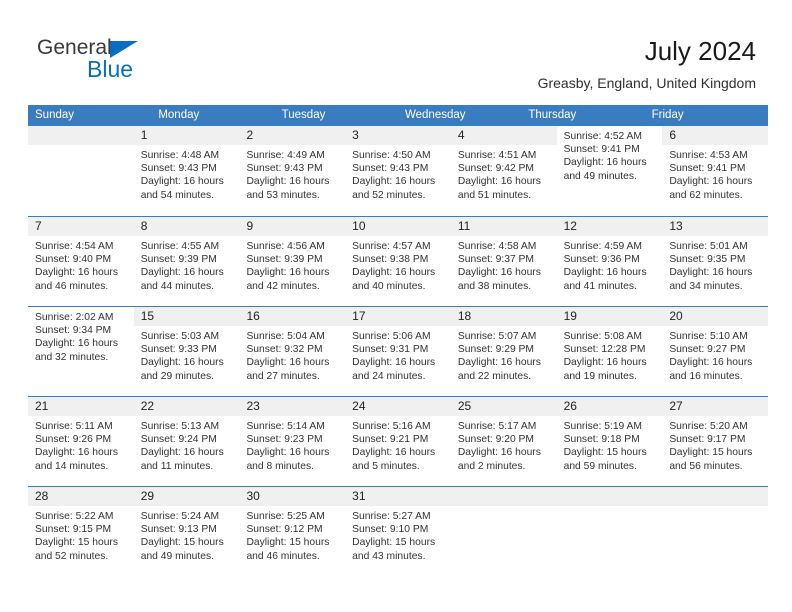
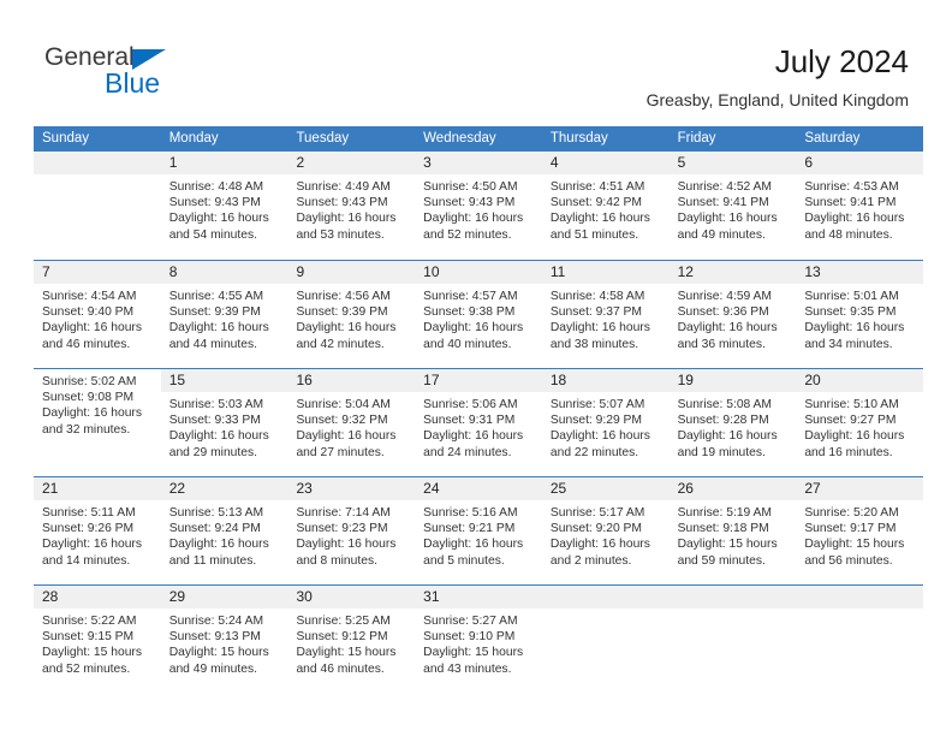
  General
  Blue
  July 2024
  Greasby, England, United Kingdom
  Sunday
  Monday
  Tuesday
  Wednesday
  Thursday
  Friday
+ Saturday
  1
  Sunrise: 4:48 AM
  Sunset: 9:43 PM
  Daylight: 16 hours
  and 54 minutes.
  2
  Sunrise: 4:49 AM
  Sunset: 9:43 PM
  Daylight: 16 hours
  and 53 minutes.
  3
  Sunrise: 4:50 AM
  Sunset: 9:43 PM
  Daylight: 16 hours
  and 52 minutes.
  4
  Sunrise: 4:51 AM
  Sunset: 9:42 PM
  Daylight: 16 hours
  and 51 minutes.
+ 5
  Sunrise: 4:52 AM
  Sunset: 9:41 PM
  Daylight: 16 hours
  and 49 minutes.
  6
  Sunrise: 4:53 AM
  Sunset: 9:41 PM
  Daylight: 16 hours
- and 62 minutes.
+ and 48 minutes.
  7
  Sunrise: 4:54 AM
  Sunset: 9:40 PM
  Daylight: 16 hours
  and 46 minutes.
  8
  Sunrise: 4:55 AM
  Sunset: 9:39 PM
  Daylight: 16 hours
  and 44 minutes.
  9
  Sunrise: 4:56 AM
  Sunset: 9:39 PM
  Daylight: 16 hours
  and 42 minutes.
  10
  Sunrise: 4:57 AM
  Sunset: 9:38 PM
  Daylight: 16 hours
  and 40 minutes.
  11
  Sunrise: 4:58 AM
  Sunset: 9:37 PM
  Daylight: 16 hours
  and 38 minutes.
  12
  Sunrise: 4:59 AM
  Sunset: 9:36 PM
  Daylight: 16 hours
- and 41 minutes.
+ and 36 minutes.
  13
  Sunrise: 5:01 AM
  Sunset: 9:35 PM
  Daylight: 16 hours
  and 34 minutes.
- Sunrise: 2:02 AM
+ Sunrise: 5:02 AM
- Sunset: 9:34 PM
+ Sunset: 9:08 PM
  Daylight: 16 hours
  and 32 minutes.
  15
  Sunrise: 5:03 AM
  Sunset: 9:33 PM
  Daylight: 16 hours
  and 29 minutes.
  16
  Sunrise: 5:04 AM
  Sunset: 9:32 PM
  Daylight: 16 hours
  and 27 minutes.
  17
  Sunrise: 5:06 AM
  Sunset: 9:31 PM
  Daylight: 16 hours
  and 24 minutes.
  18
  Sunrise: 5:07 AM
  Sunset: 9:29 PM
  Daylight: 16 hours
  and 22 minutes.
  19
  Sunrise: 5:08 AM
- Sunset: 12:28 PM
+ Sunset: 9:28 PM
  Daylight: 16 hours
  and 19 minutes.
  20
  Sunrise: 5:10 AM
  Sunset: 9:27 PM
  Daylight: 16 hours
  and 16 minutes.
  21
  Sunrise: 5:11 AM
  Sunset: 9:26 PM
  Daylight: 16 hours
  and 14 minutes.
  22
  Sunrise: 5:13 AM
  Sunset: 9:24 PM
  Daylight: 16 hours
  and 11 minutes.
  23
- Sunrise: 5:14 AM
+ Sunrise: 7:14 AM
  Sunset: 9:23 PM
  Daylight: 16 hours
  and 8 minutes.
  24
  Sunrise: 5:16 AM
  Sunset: 9:21 PM
  Daylight: 16 hours
  and 5 minutes.
  25
  Sunrise: 5:17 AM
  Sunset: 9:20 PM
  Daylight: 16 hours
  and 2 minutes.
  26
  Sunrise: 5:19 AM
  Sunset: 9:18 PM
  Daylight: 15 hours
  and 59 minutes.
  27
  Sunrise: 5:20 AM
  Sunset: 9:17 PM
  Daylight: 15 hours
  and 56 minutes.
  28
  Sunrise: 5:22 AM
  Sunset: 9:15 PM
  Daylight: 15 hours
  and 52 minutes.
  29
  Sunrise: 5:24 AM
  Sunset: 9:13 PM
  Daylight: 15 hours
  and 49 minutes.
  30
  Sunrise: 5:25 AM
  Sunset: 9:12 PM
  Daylight: 15 hours
  and 46 minutes.
  31
  Sunrise: 5:27 AM
  Sunset: 9:10 PM
  Daylight: 15 hours
  and 43 minutes.
